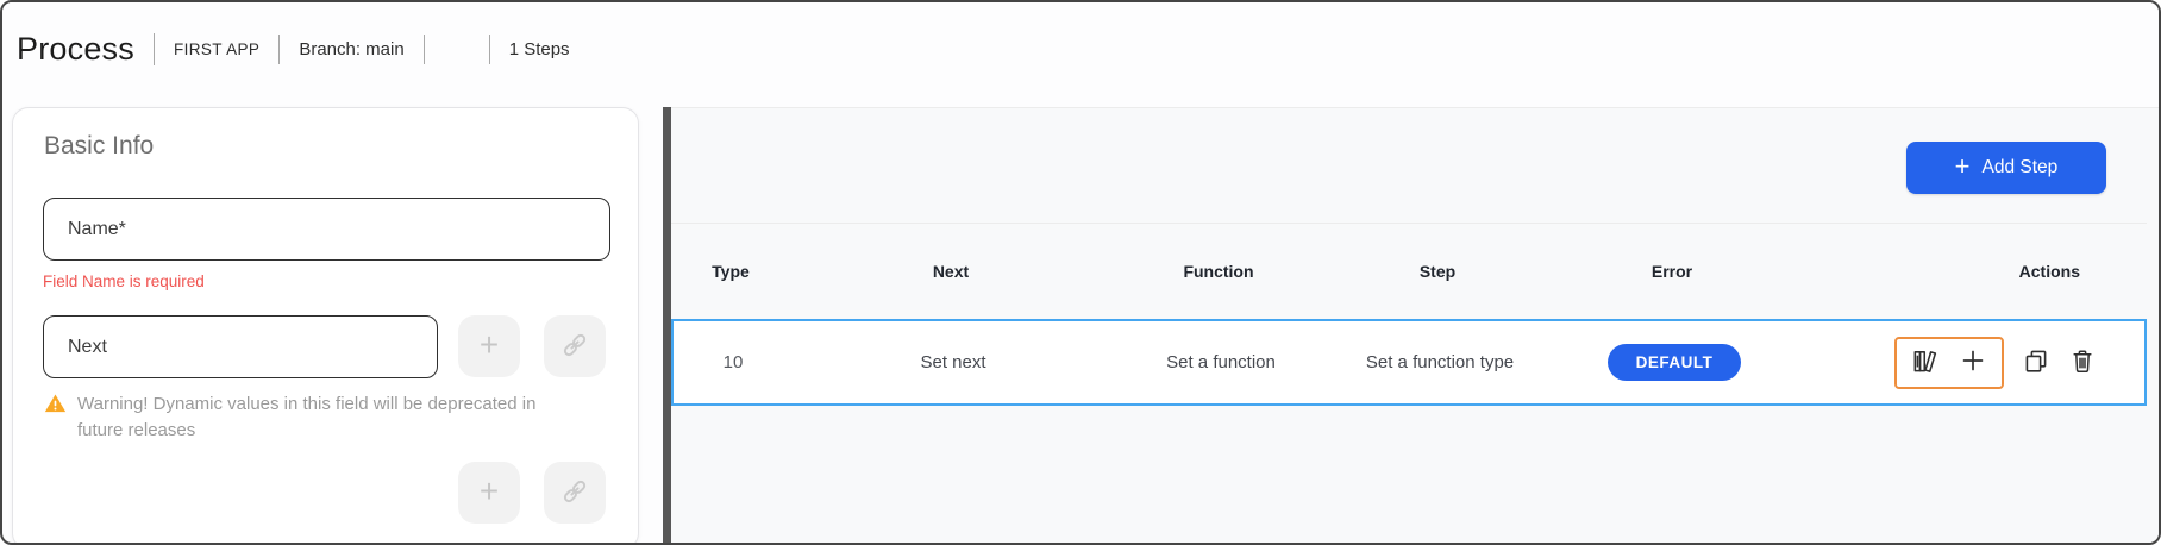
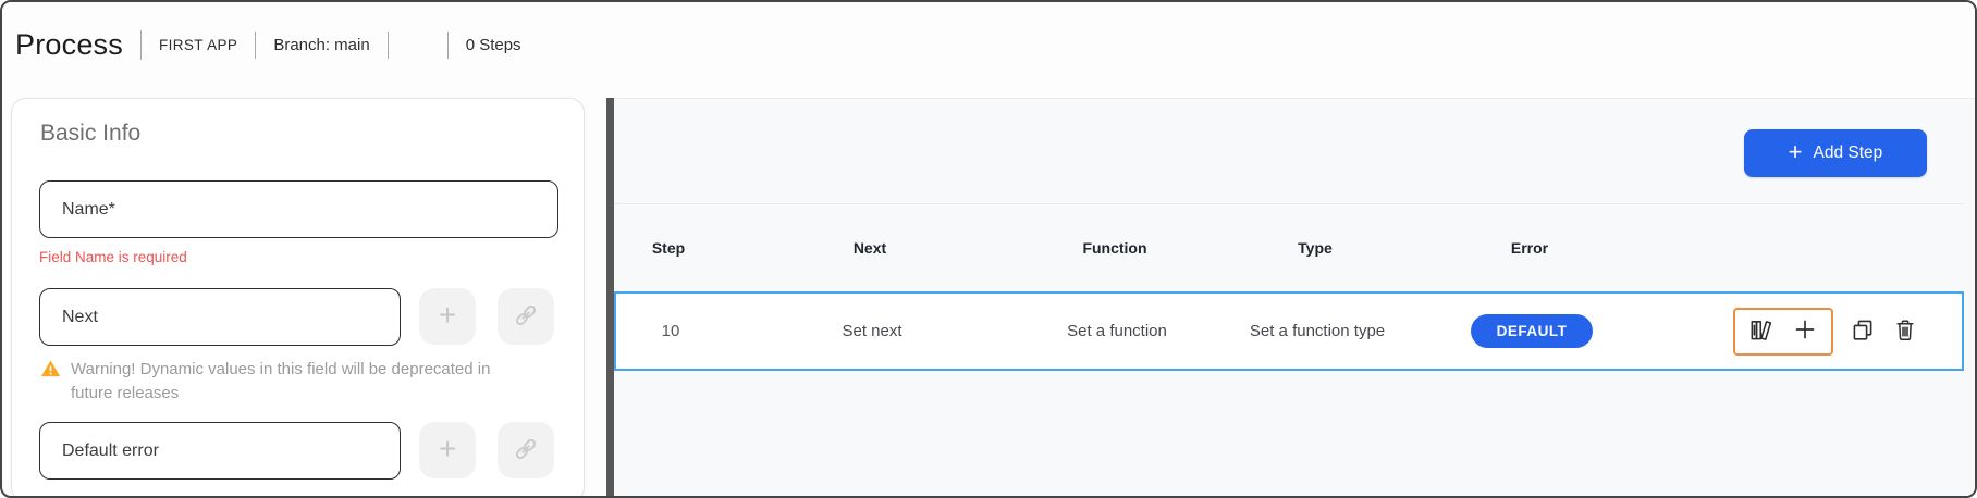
  Process
  FIRST APP
  Branch: main
- 1 Steps
+ 0 Steps
  Basic Info
  Name*
  Field Name is required
  Next
  +
  Warning! Dynamic values in this field will be deprecated in future releases
+ Default error
  +
  +
  Add Step
- Type
+ Step
  Next
  Function
- Step
+ Type
  Error
- Actions
  10
  Set next
  Set a function
  Set a function type
  DEFAULT
